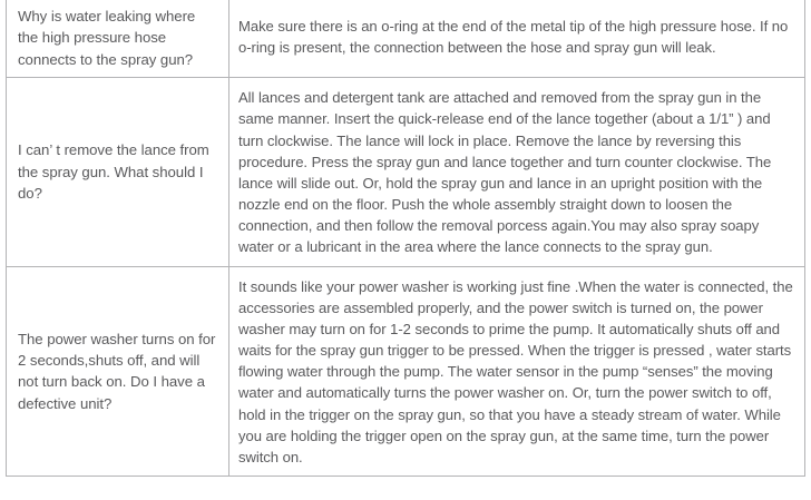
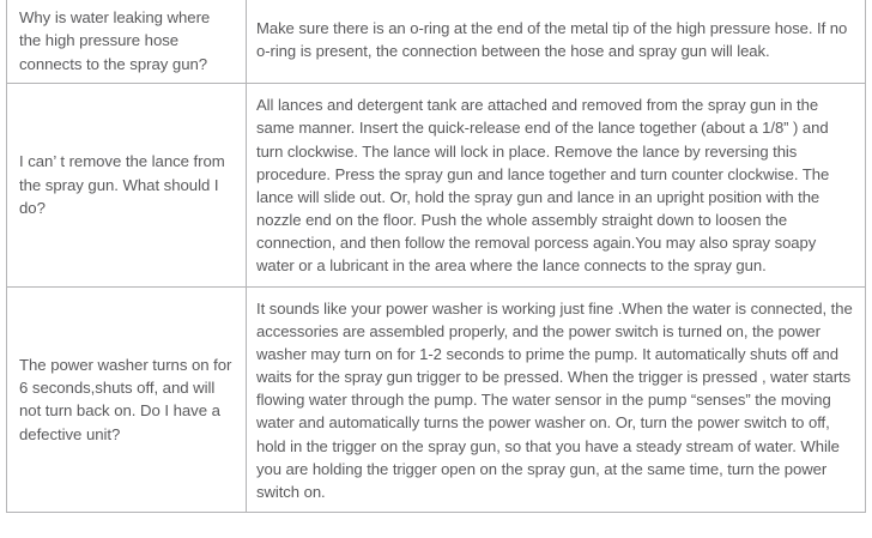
  Why is water leaking where the high pressure hose connects to the spray gun?	Make sure there is an o-ring at the end of the metal tip of the high pressure hose. If no o-ring is present, the connection between the hose and spray gun will leak.
- I can’ t remove the lance from the spray gun. What should I do?	All lances and detergent tank are attached and removed from the spray gun in the same manner. Insert the quick-release end of the lance together (about a 1/1” ) and turn clockwise. The lance will lock in place. Remove the lance by reversing this procedure. Press the spray gun and lance together and turn counter clockwise. The lance will slide out. Or, hold the spray gun and lance in an upright position with the nozzle end on the floor. Push the whole assembly straight down to loosen the connection, and then follow the removal porcess again.You may also spray soapy water or a lubricant in the area where the lance connects to the spray gun.
+ I can’ t remove the lance from the spray gun. What should I do?	All lances and detergent tank are attached and removed from the spray gun in the same manner. Insert the quick-release end of the lance together (about a 1/8” ) and turn clockwise. The lance will lock in place. Remove the lance by reversing this procedure. Press the spray gun and lance together and turn counter clockwise. The lance will slide out. Or, hold the spray gun and lance in an upright position with the nozzle end on the floor. Push the whole assembly straight down to loosen the connection, and then follow the removal porcess again.You may also spray soapy water or a lubricant in the area where the lance connects to the spray gun.
- The power washer turns on for 2 seconds,shuts off, and will not turn back on. Do I have a defective unit?	It sounds like your power washer is working just fine .When the water is connected, the accessories are assembled properly, and the power switch is turned on, the power washer may turn on for 1-2 seconds to prime the pump. It automatically shuts off and waits for the spray gun trigger to be pressed. When the trigger is pressed , water starts flowing water through the pump. The water sensor in the pump “senses” the moving water and automatically turns the power washer on. Or, turn the power switch to off, hold in the trigger on the spray gun, so that you have a steady stream of water. While you are holding the trigger open on the spray gun, at the same time, turn the power switch on.
+ The power washer turns on for 6 seconds,shuts off, and will not turn back on. Do I have a defective unit?	It sounds like your power washer is working just fine .When the water is connected, the accessories are assembled properly, and the power switch is turned on, the power washer may turn on for 1-2 seconds to prime the pump. It automatically shuts off and waits for the spray gun trigger to be pressed. When the trigger is pressed , water starts flowing water through the pump. The water sensor in the pump “senses” the moving water and automatically turns the power washer on. Or, turn the power switch to off, hold in the trigger on the spray gun, so that you have a steady stream of water. While you are holding the trigger open on the spray gun, at the same time, turn the power switch on.
